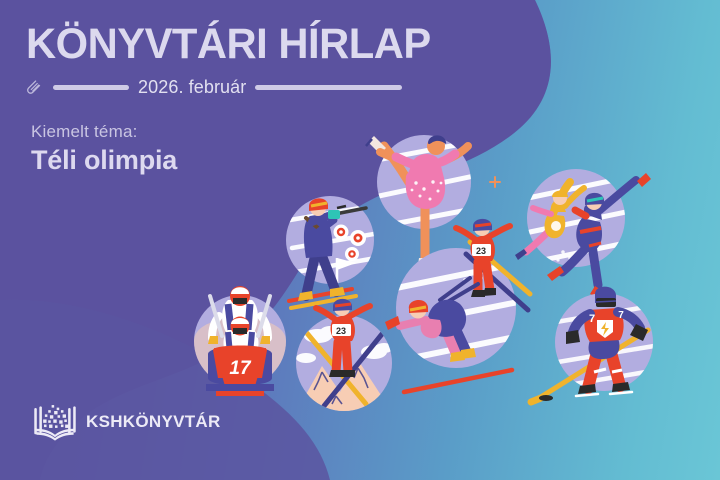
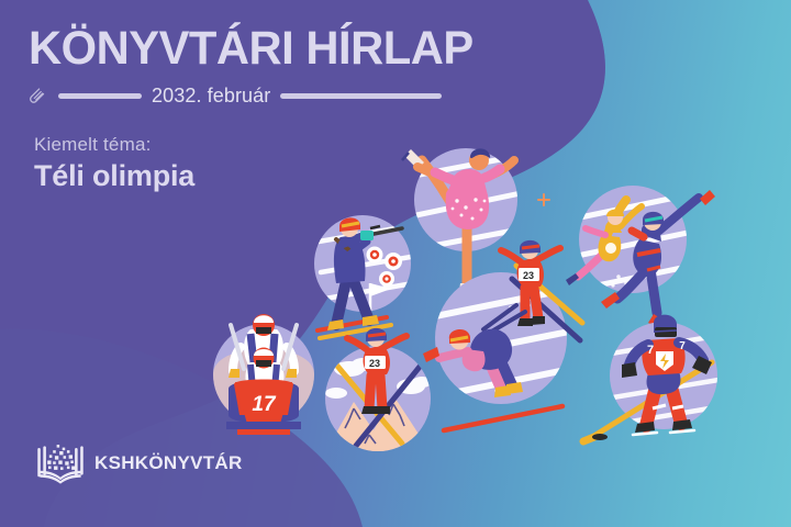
  23
  17
  23
  7
  7
  KÖNYVTÁRI HÍRLAP
- 2026. február
+ 2032. február
  Kiemelt téma:
  Téli olimpia
  KSHKÖNYVTÁR
